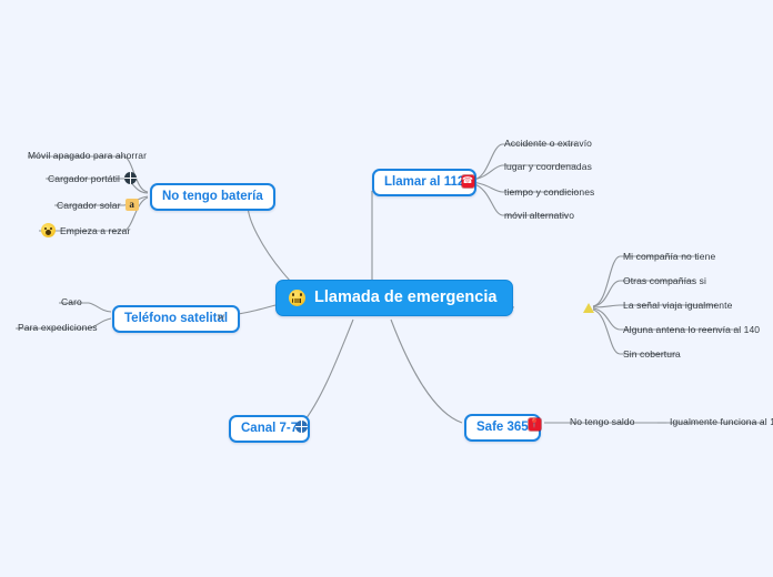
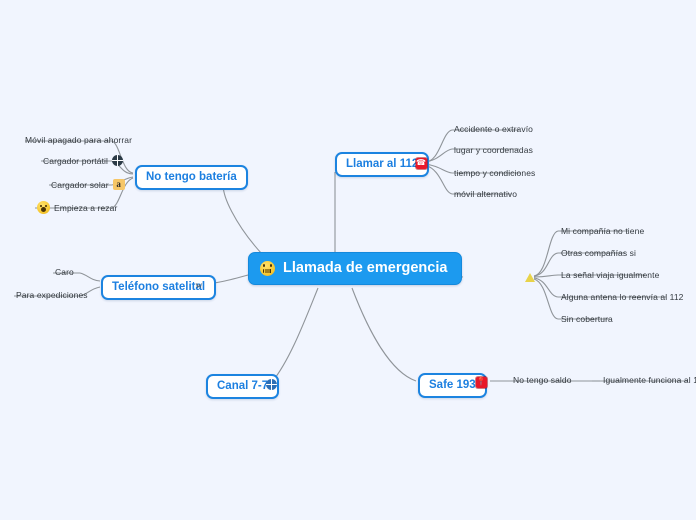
  Llamada de emergencia
  Llamar al 11
  ☎
  Accidente o extravío
  lugar y coordenadas
  tiempo y condiciones
  móvil alternativo
  No tengo batería
  Móvil apagado para ahorrar
  Cargador portátil
  Cargador solar
  a
  Empieza a rezar
  Teléfono satelital
  w
  Caro
  Para expediciones
  Mi compañía no tiene
  Otras compañías si
  La señal viaja igualmente
- Alguna antena lo reenvía al 140
+ Alguna antena lo reenvía al 112
  Sin cobertura
  Canal 7-7
- Safe 365
+ Safe 193
  📍
  No tengo saldo
  Igualmente funciona al 1
